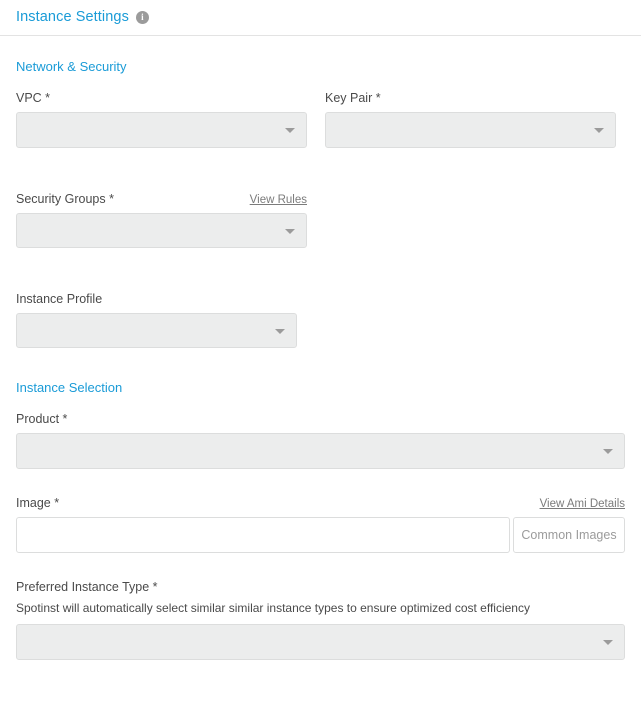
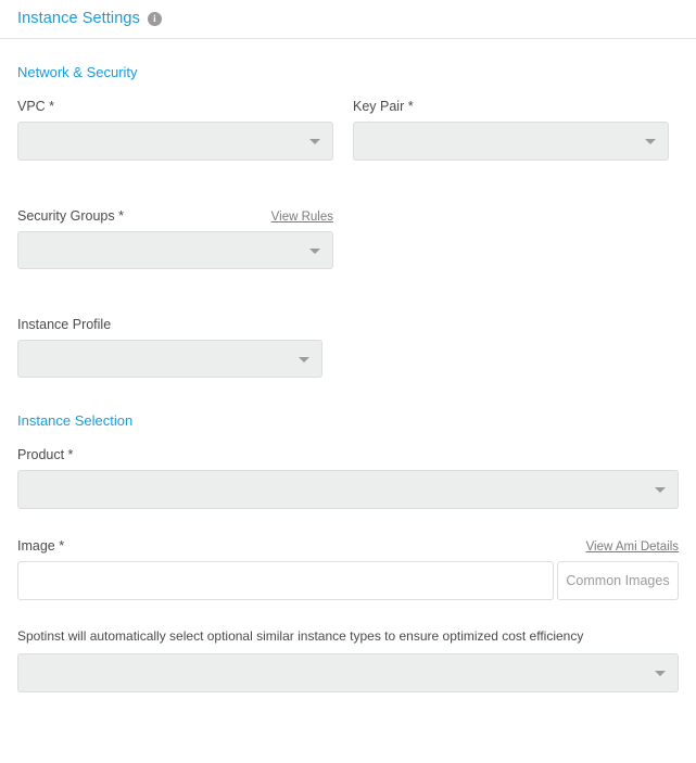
  Instance Settings
  i
  Network & Security
  VPC *
  Key Pair *
  Security Groups *
  View Rules
  Instance Profile
  Instance Selection
  Product *
  Image *
  View Ami Details
  Common Images
- Preferred Instance Type *
- Spotinst will automatically select similar similar instance types to ensure optimized cost efficiency
+ Spotinst will automatically select optional similar instance types to ensure optimized cost efficiency
